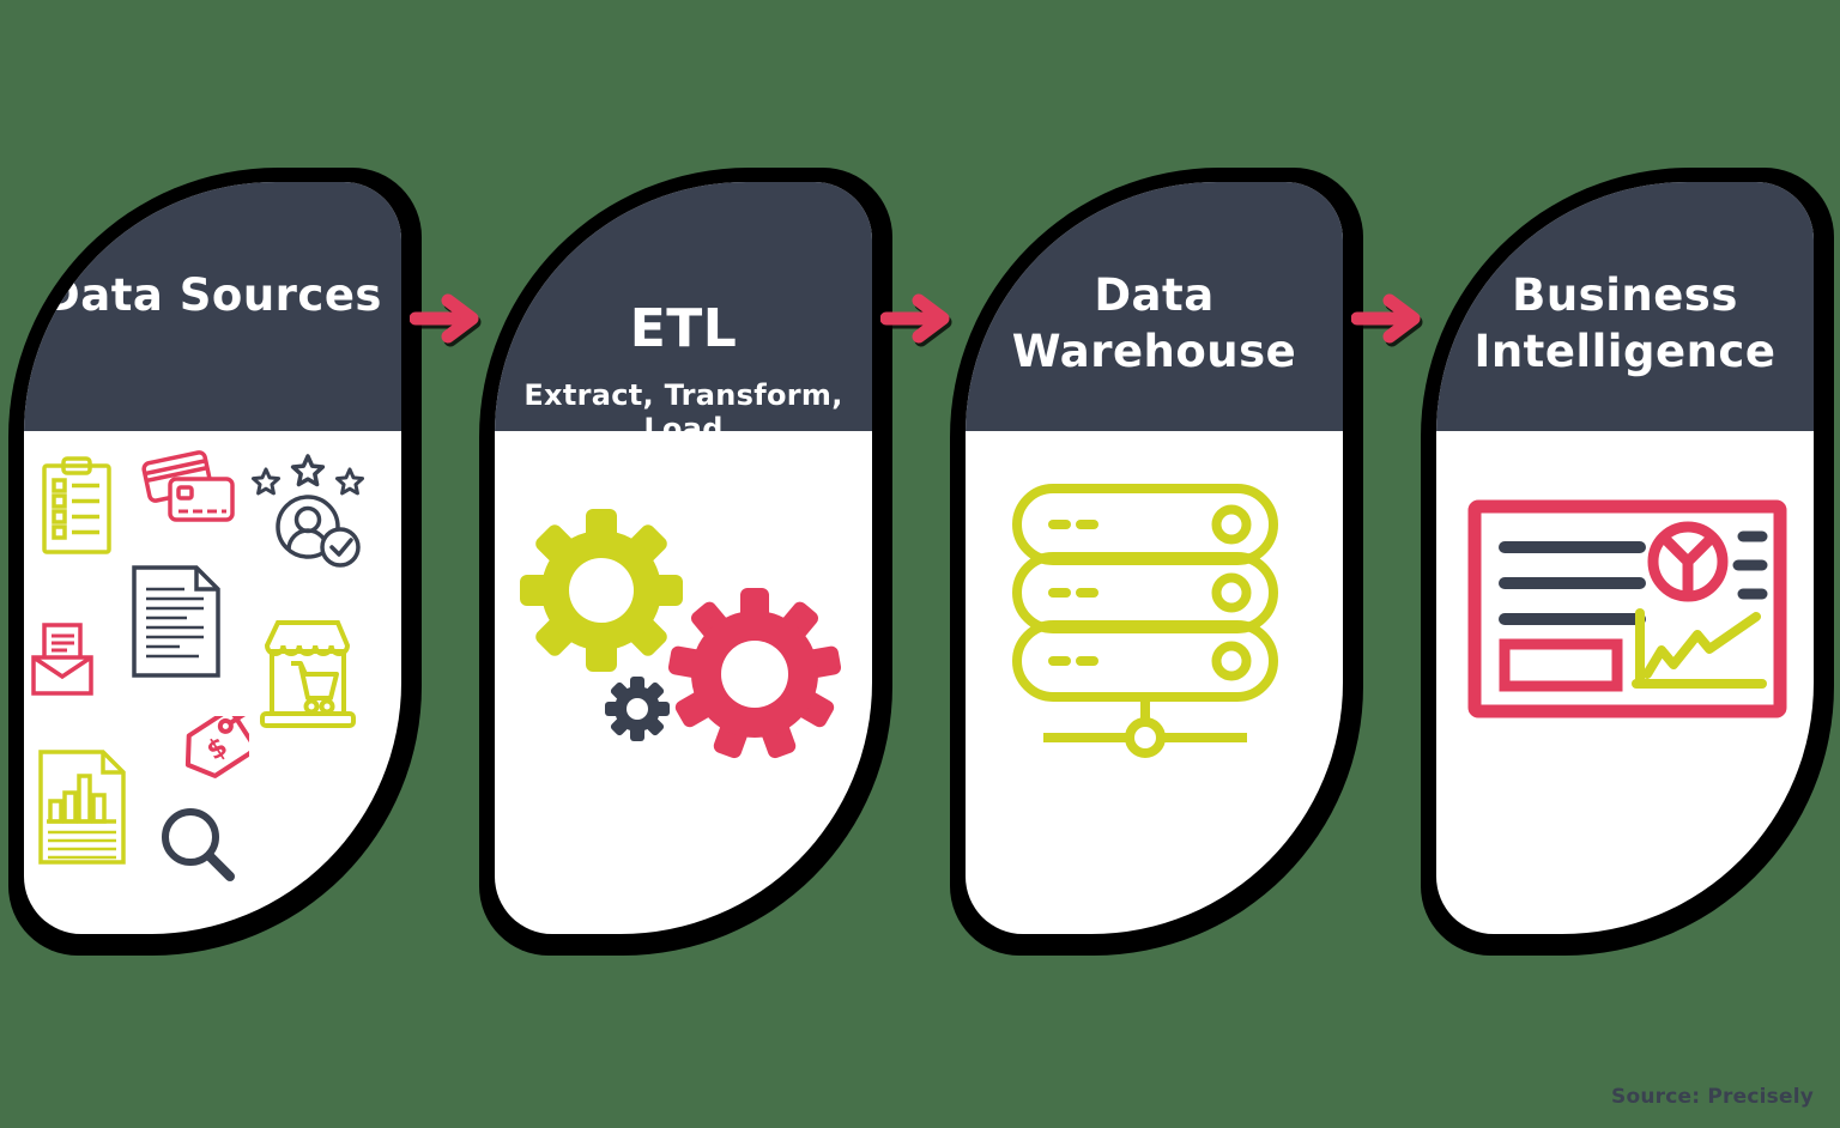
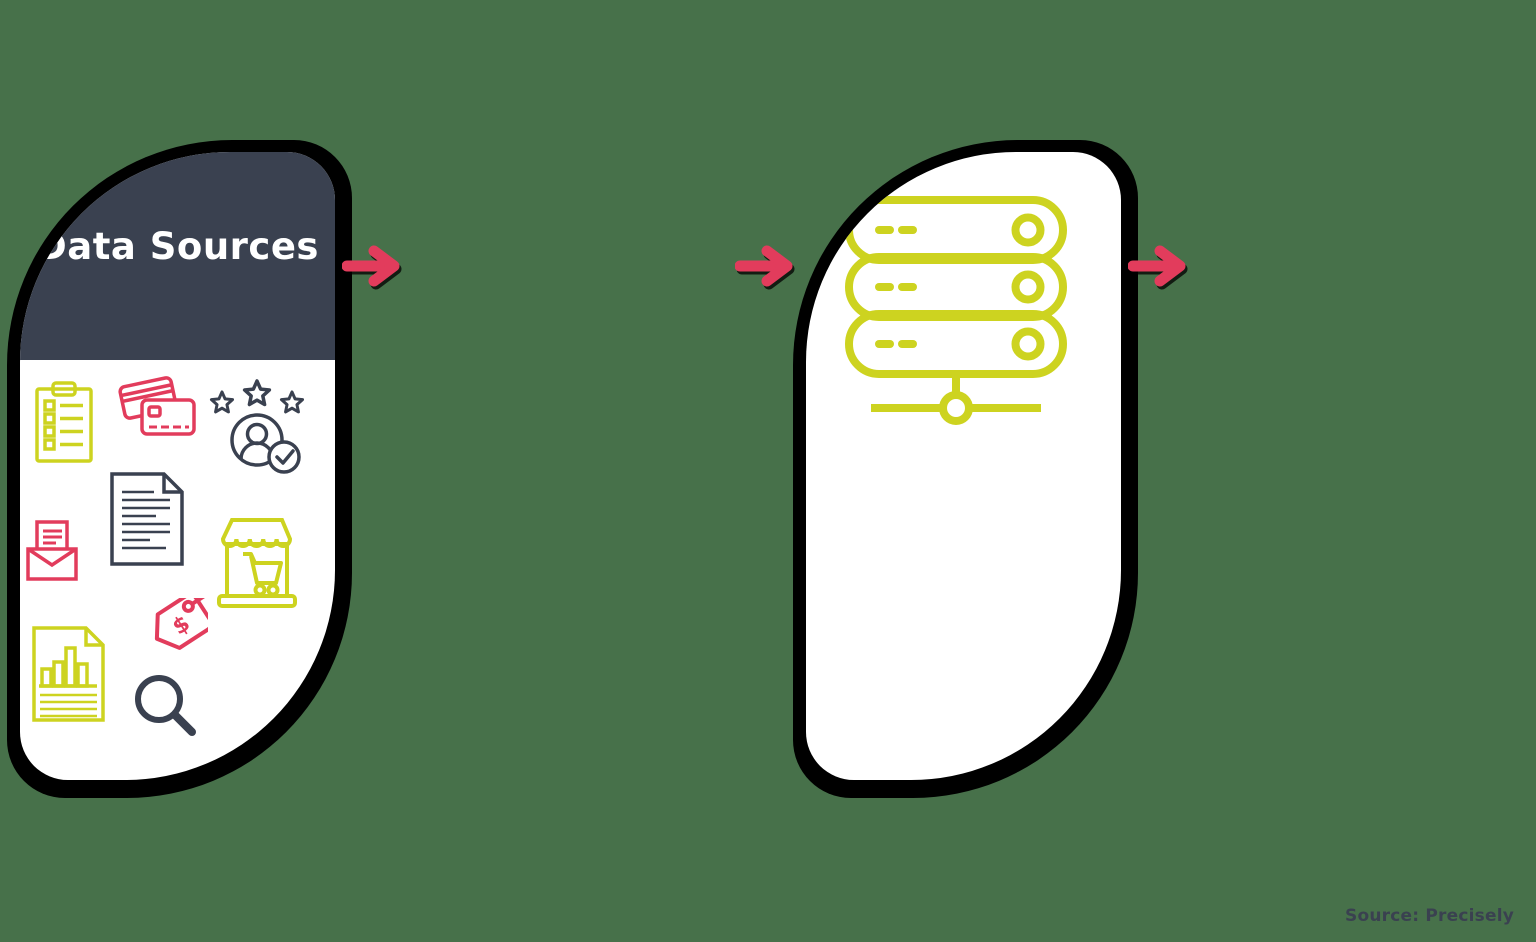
  ata Sources
- ETL
- Extract, Transform, Load
- Data Warehouse
- Business Intelligence
  Source: Precisely
